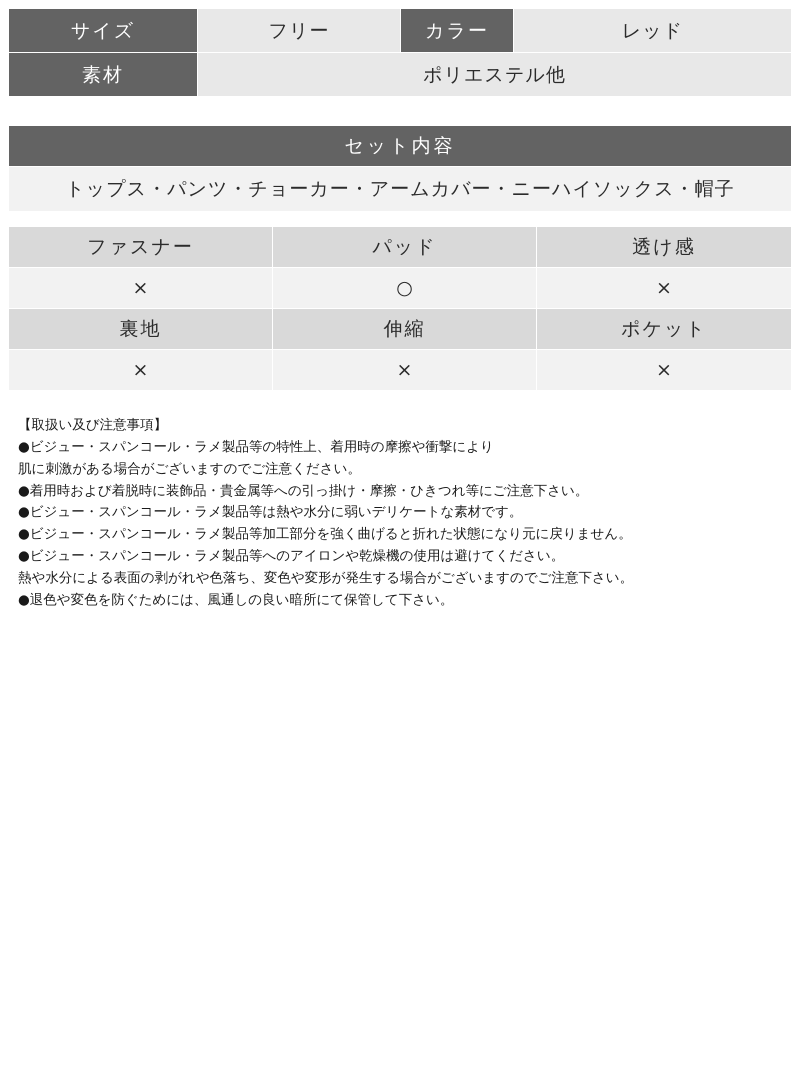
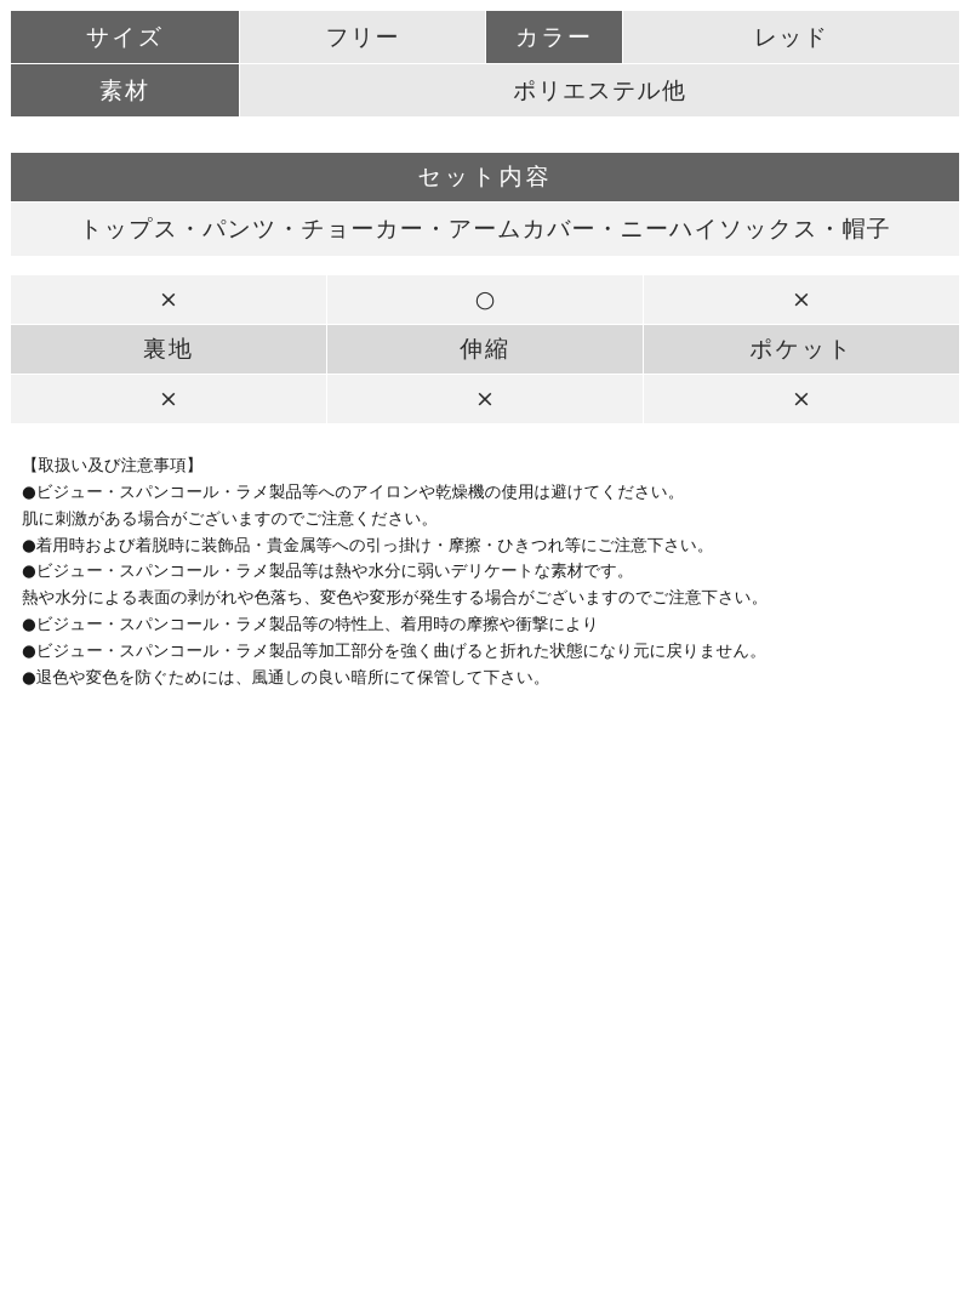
  サイズ	フリー	カラー	レッド
  素材	ポリエステル他
  セット内容
  トップス・パンツ・チョーカー・アームカバー・ニーハイソックス・帽子
- ファスナー	パッド	透け感
  ×	○	×
  裏地	伸縮	ポケット
  ×	×	×
  【取扱い及び注意事項】
- ●ビジュー・スパンコール・ラメ製品等の特性上、着用時の摩擦や衝撃により
+ ●ビジュー・スパンコール・ラメ製品等へのアイロンや乾燥機の使用は避けてください。
  肌に刺激がある場合がございますのでご注意ください。
  ●着用時および着脱時に装飾品・貴金属等への引っ掛け・摩擦・ひきつれ等にご注意下さい。
  ●ビジュー・スパンコール・ラメ製品等は熱や水分に弱いデリケートな素材です。
- ●ビジュー・スパンコール・ラメ製品等加工部分を強く曲げると折れた状態になり元に戻りません。
+ 熱や水分による表面の剥がれや色落ち、変色や変形が発生する場合がございますのでご注意下さい。
- ●ビジュー・スパンコール・ラメ製品等へのアイロンや乾燥機の使用は避けてください。
+ ●ビジュー・スパンコール・ラメ製品等の特性上、着用時の摩擦や衝撃により
- 熱や水分による表面の剥がれや色落ち、変色や変形が発生する場合がございますのでご注意下さい。
+ ●ビジュー・スパンコール・ラメ製品等加工部分を強く曲げると折れた状態になり元に戻りません。
  ●退色や変色を防ぐためには、風通しの良い暗所にて保管して下さい。
